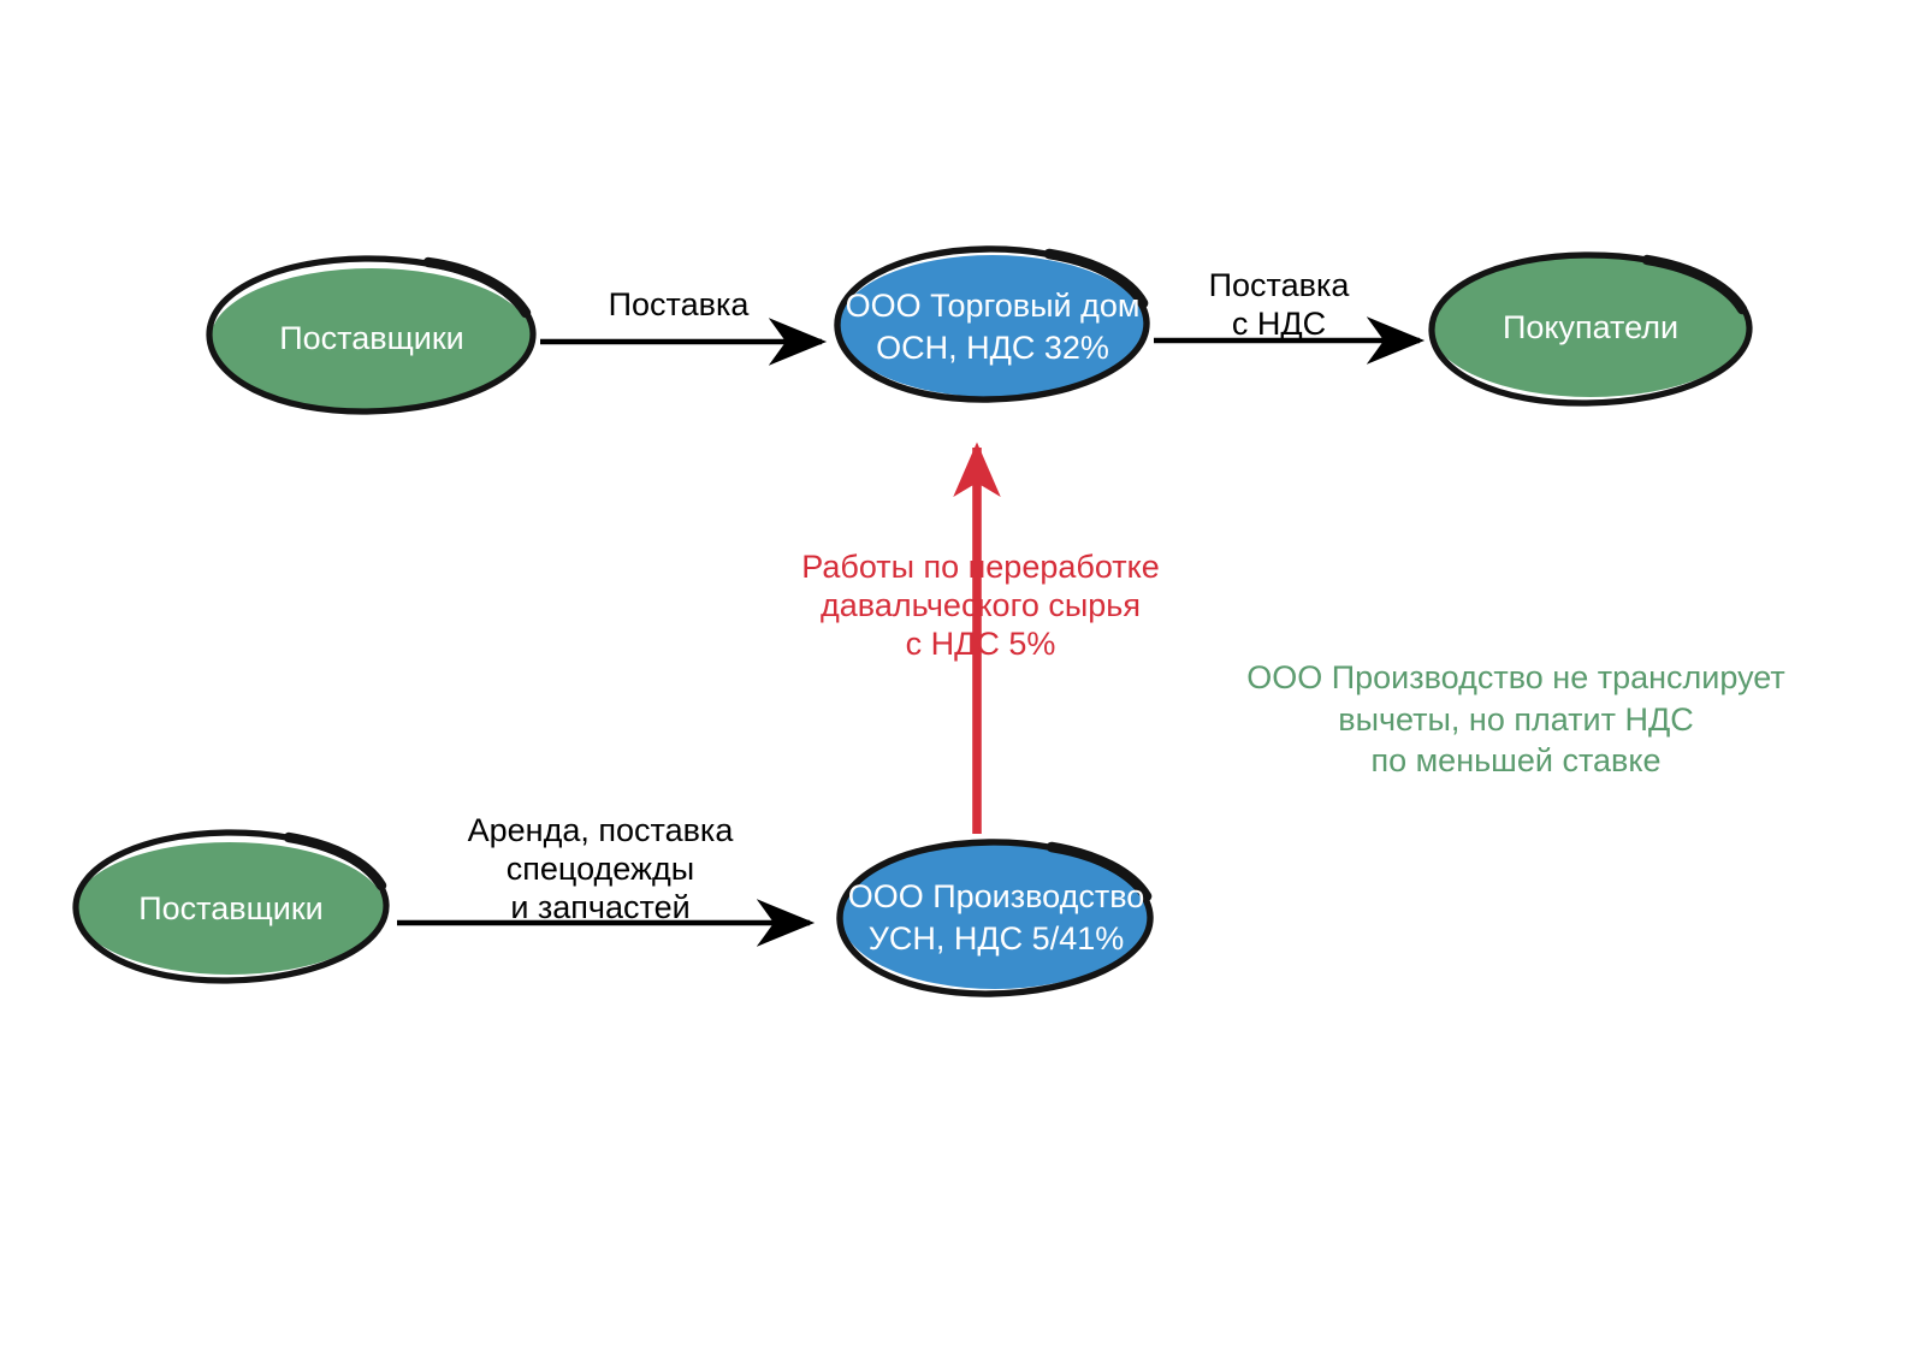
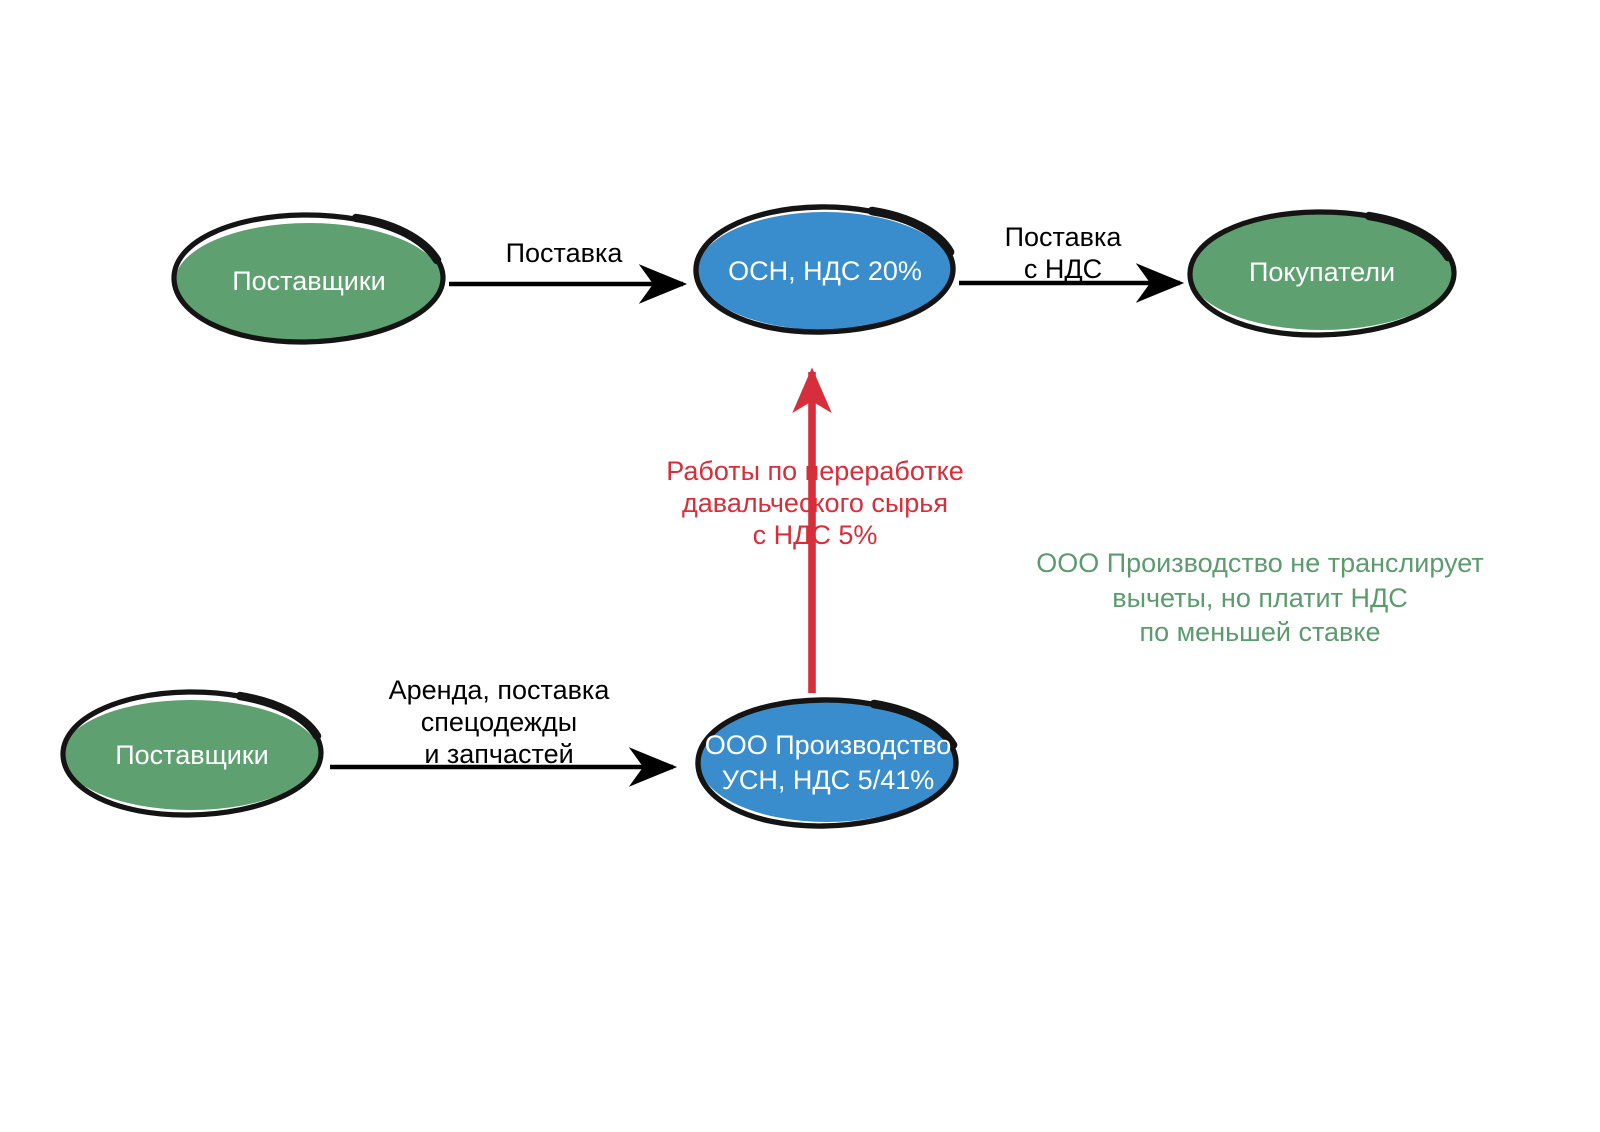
  Поставщики
- ООО Торговый дом
- ОСН, НДС 32%
+ ОСН, НДС 20%
  Покупатели
  Поставщики
  ООО Производство
  УСН, НДС 5/41%
  Поставка
  Поставка
  с НДС
  Аренда, поставка
  спецодежды
  и запчастей
  Работы по переработке
  давальческого сырья
  с НДС 5%
  ООО Производство не транслирует
  вычеты, но платит НДС
  по меньшей ставке
